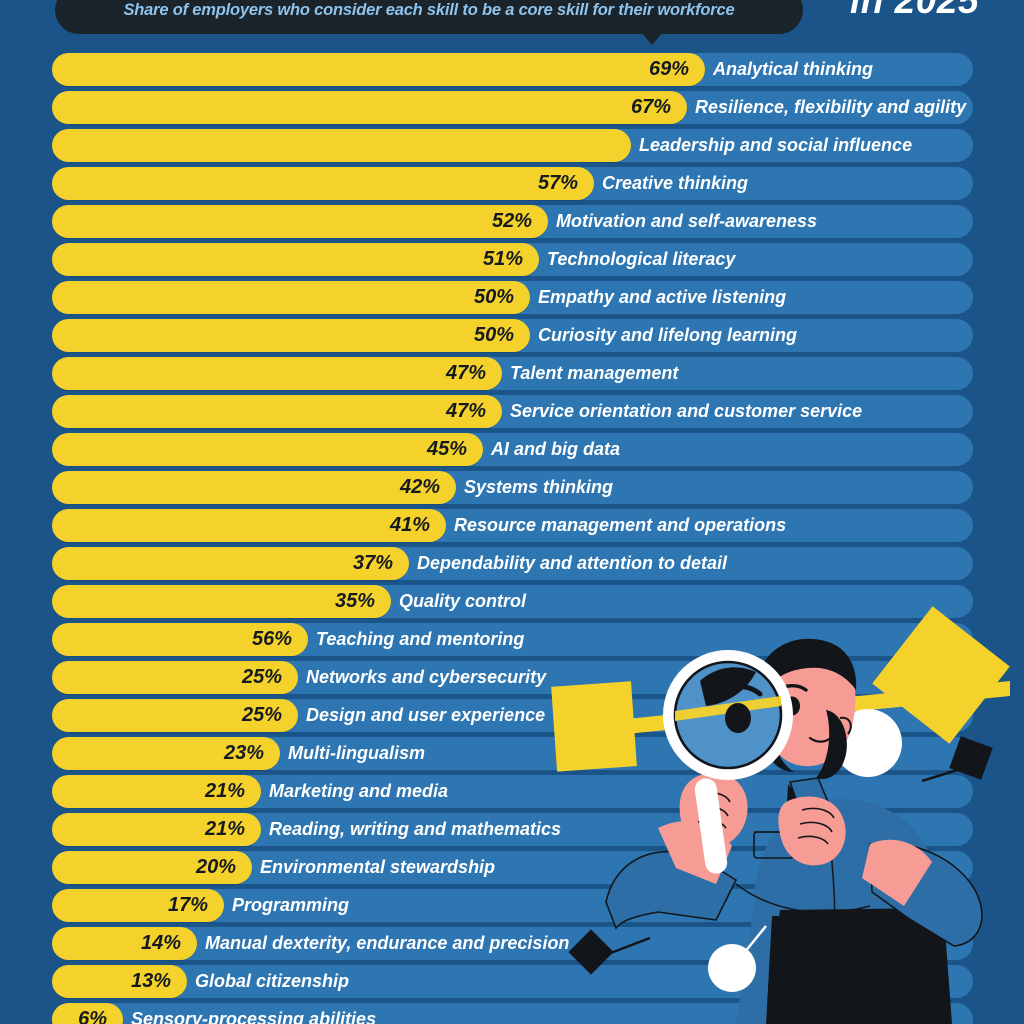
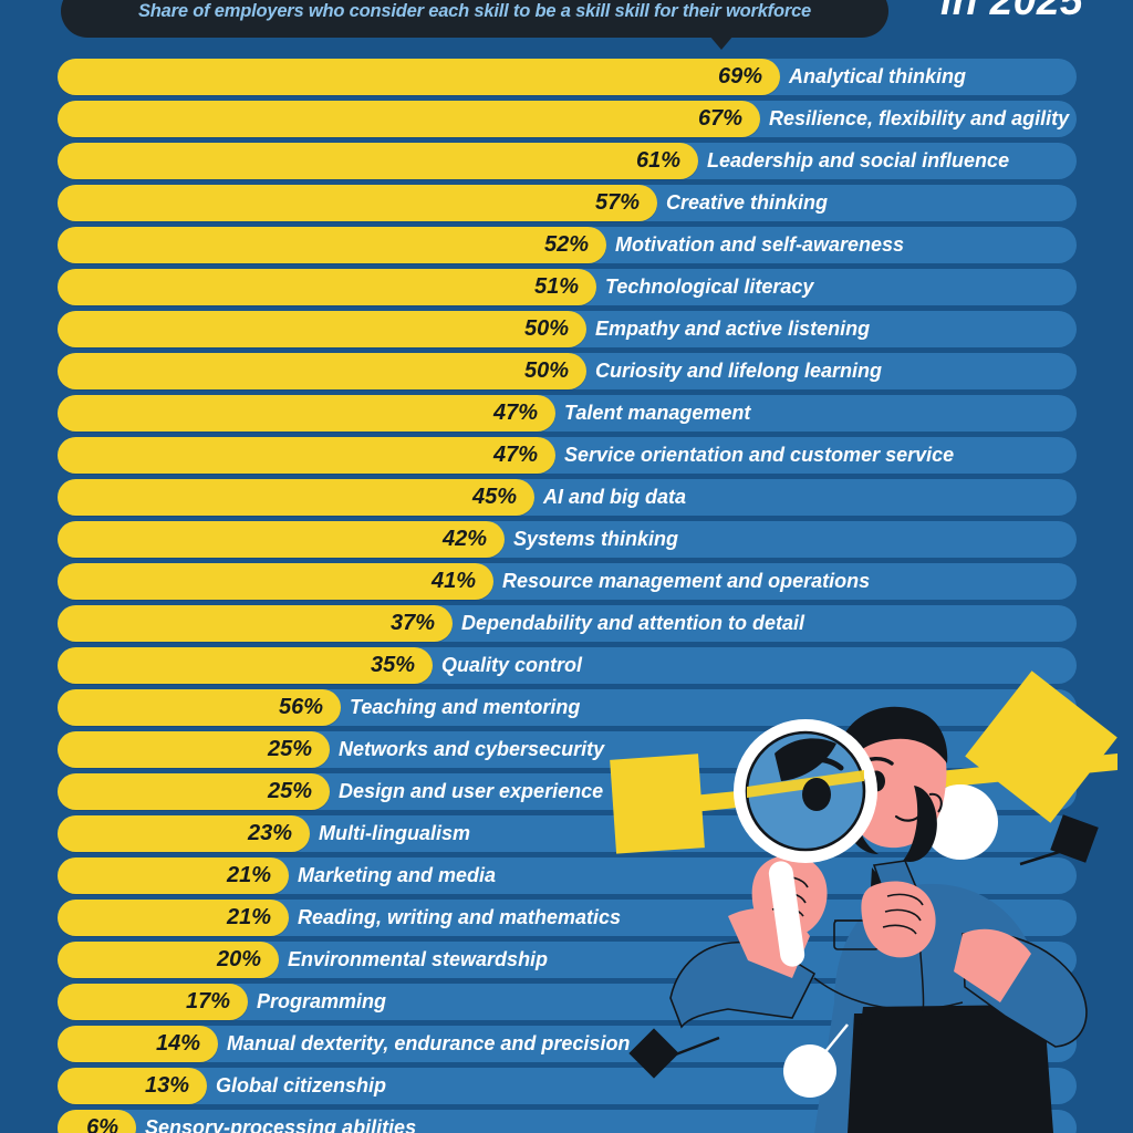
- Share of employers who consider each skill to be a core skill for their workforce
+ Share of employers who consider each skill to be a skill skill for their workforce
  in 2025
  69%
  Analytical thinking
  67%
  Resilience, flexibility and agility
+ 61%
  Leadership and social influence
  57%
  Creative thinking
  52%
  Motivation and self-awareness
  51%
  Technological literacy
  50%
  Empathy and active listening
  50%
  Curiosity and lifelong learning
  47%
  Talent management
  47%
  Service orientation and customer service
  45%
  AI and big data
  42%
  Systems thinking
  41%
  Resource management and operations
  37%
  Dependability and attention to detail
  35%
  Quality control
  56%
  Teaching and mentoring
  25%
  Networks and cybersecurity
  25%
  Design and user experience
  23%
  Multi-lingualism
  21%
  Marketing and media
  21%
  Reading, writing and mathematics
  20%
  Environmental stewardship
  17%
  Programming
  14%
  Manual dexterity, endurance and precision
  13%
  Global citizenship
  6%
  Sensory-processing abilities
